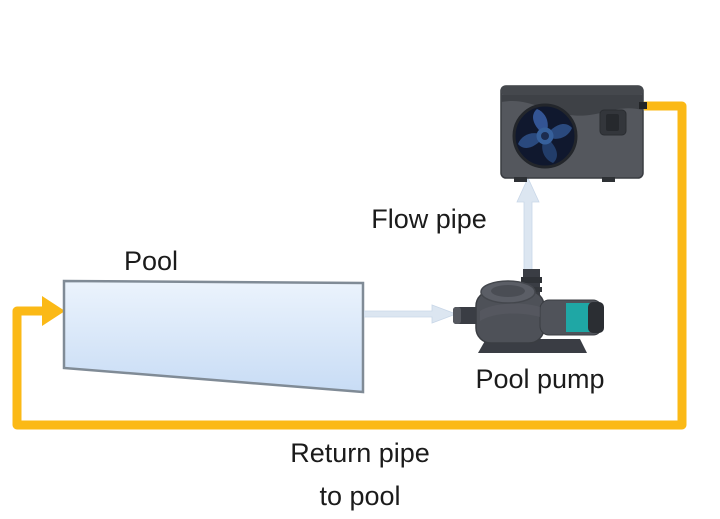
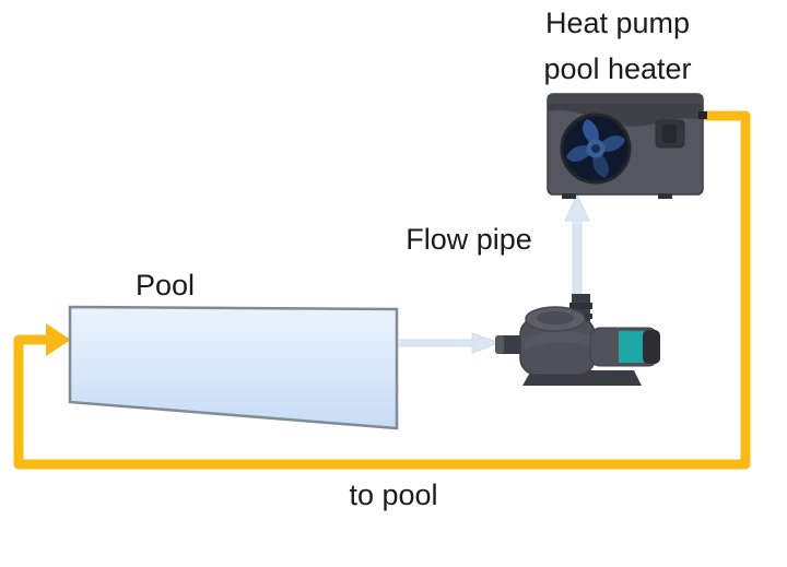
+ Heat pump
+ pool heater
  Flow pipe
  Pool
- Pool pump
- Return pipe
  to pool
